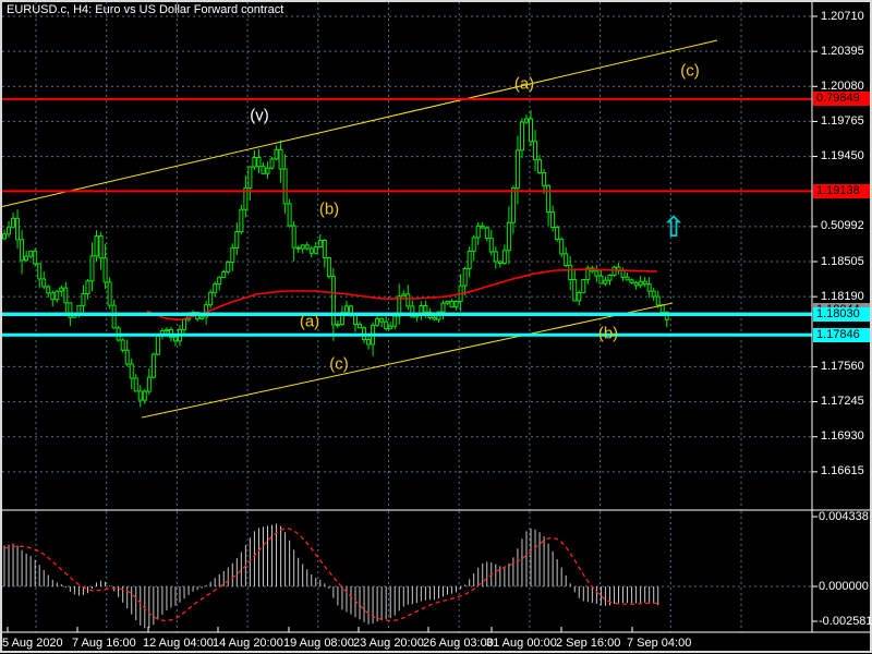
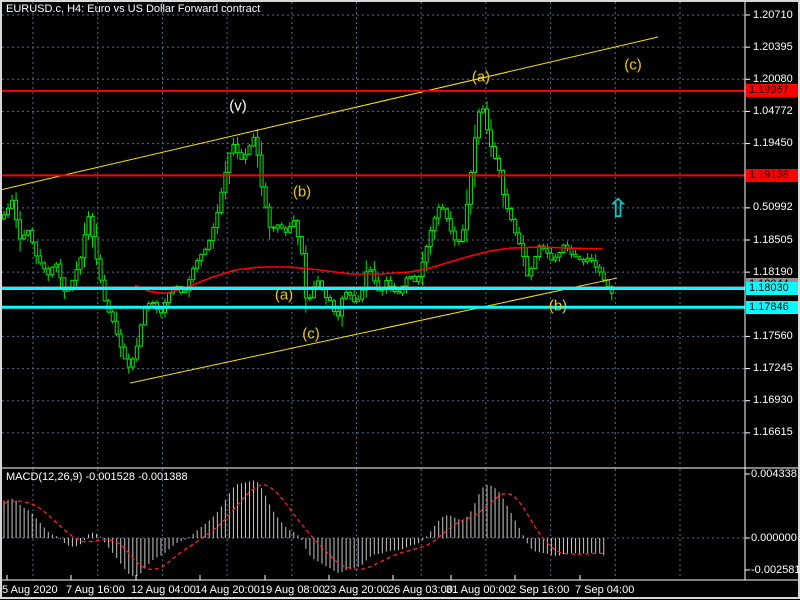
  EURUSD.c, H4: Euro vs US Dollar Forward contract
+ MACD(12,26,9) -0.001528 -0.001388
  ⇧
  1.20710
  1.20395
  1.20080
- 1.19765
+ 1.04772
  1.19450
  0.50992
  1.18505
  1.18190
  1.17560
  1.17245
  1.16930
  1.16615
- 0.79849
+ 1.19967
  1.19138
  1.18030
  1.17846
  0.004338
  0.000000
  -0.002581
  5 Aug 2020
  7 Aug 16:00
  12 Aug 04:00
  14 Aug 20:00
  19 Aug 08:00
  23 Aug 20:00
  26 Aug 03:00
  31 Aug 00:00
  2 Sep 16:00
  7 Sep 04:00
  (v)
  (b)
  (a)
  (c)
  (a)
  (c)
  (b)
